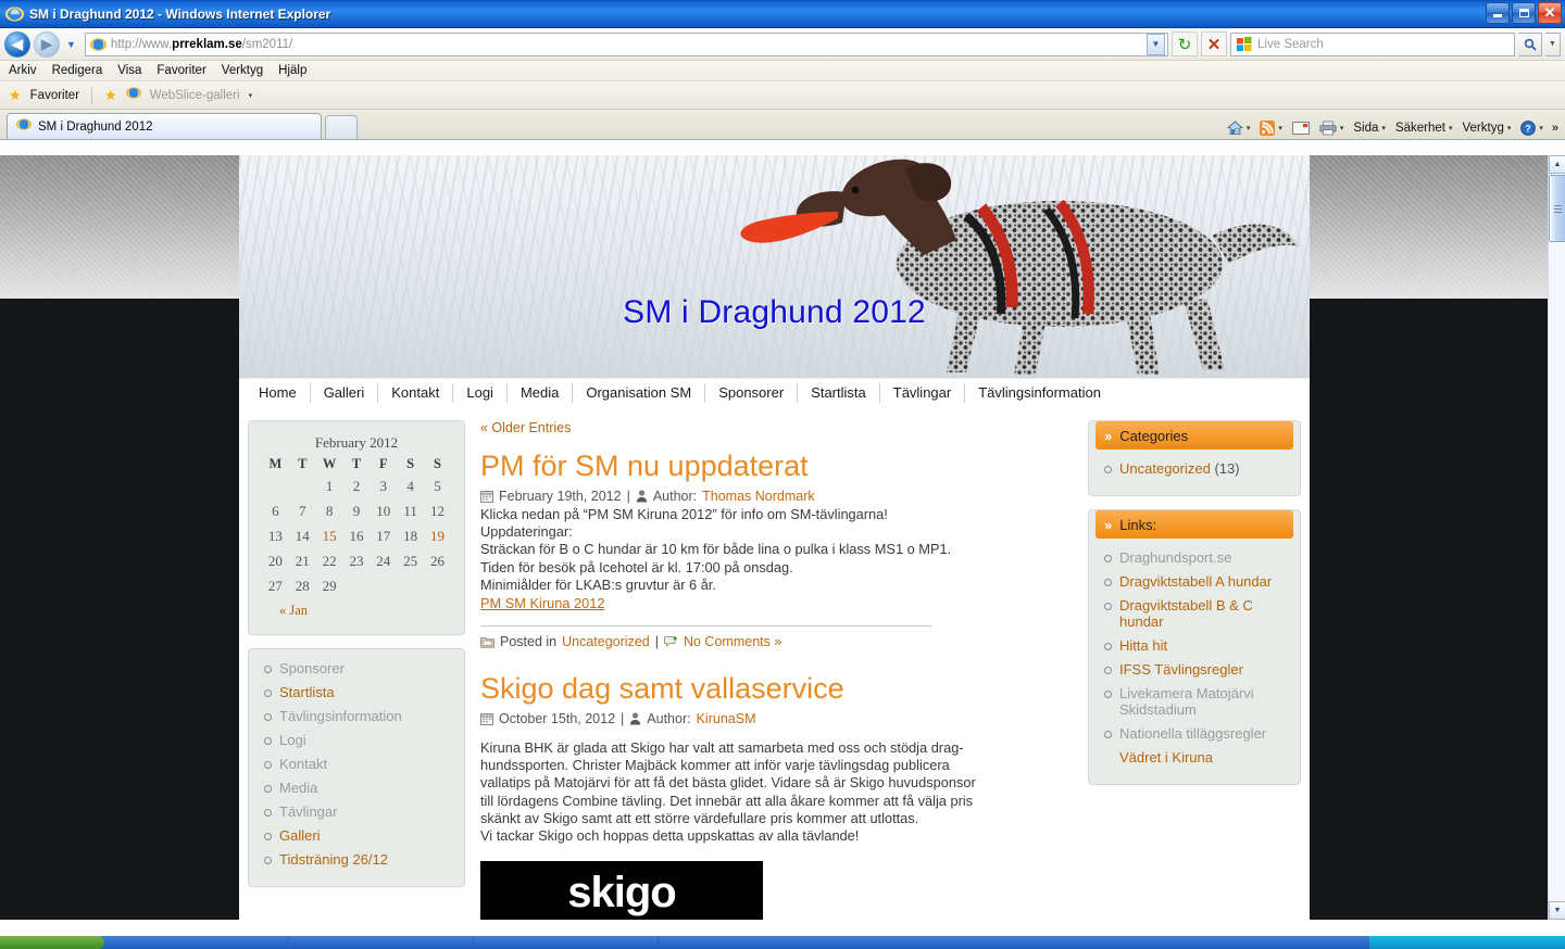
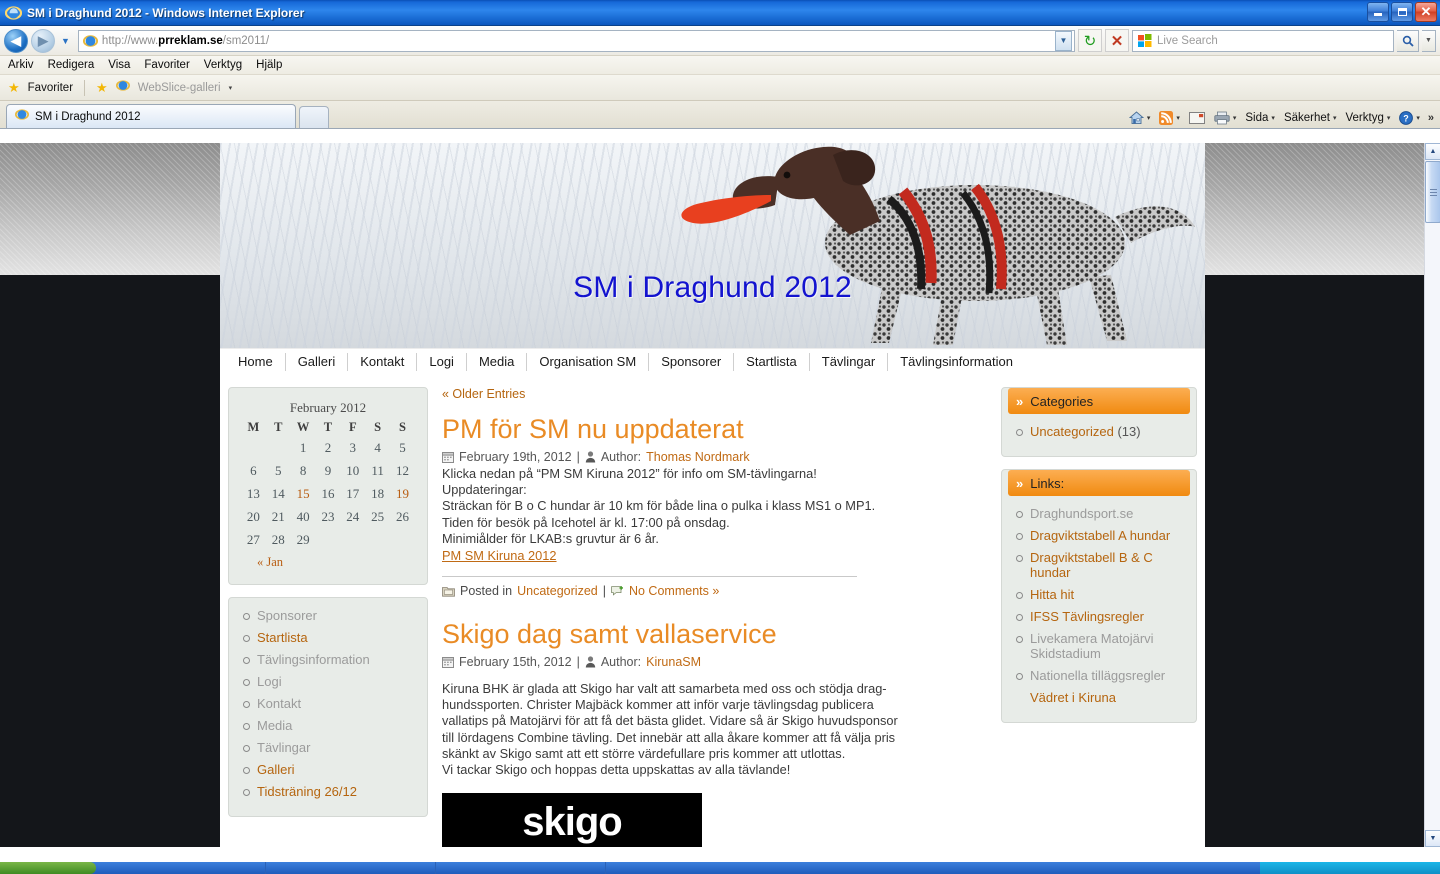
  SM i Draghund 2012 - Windows Internet Explorer
  ✕
  ◀
  ▶
  ▼
  http://www.prreklam.se/sm2011/
  ▼
  ↻
  ✕
  Live Search
  Arkiv
  Redigera
  Visa
  Favoriter
  Verktyg
  Hjälp
  ★
  Favoriter
  ★
  WebSlice-galleri
  SM i Draghund 2012
  Sida
  Säkerhet
  Verktyg
  ?
  »
  SM i Draghund 2012
  Home
  Galleri
  Kontakt
  Logi
  Media
  Organisation SM
  Sponsorer
  Startlista
  Tävlingar
  Tävlingsinformation
  February 2012
  M	T	W	T	F	S	S
  		1	2	3	4	5
- 6	7	8	9	10	11	12
+ 6	5	8	9	10	11	12
  13	14	15	16	17	18	19
- 20	21	22	23	24	25	26
+ 20	21	40	23	24	25	26
  27	28	29
  « Jan
  Sponsorer
  Startlista
  Tävlingsinformation
  Logi
  Kontakt
  Media
  Tävlingar
  Galleri
  Tidsträning 26/12
  « Older Entries
  PM för SM nu uppdaterat
  February 19th, 2012
  |
  Author:
  Thomas Nordmark
  Klicka nedan på “PM SM Kiruna 2012” för info om SM-tävlingarna!
  Uppdateringar:
  Sträckan för B o C hundar är 10 km för både lina o pulka i klass MS1 o MP1.
  Tiden för besök på Icehotel är kl. 17:00 på onsdag.
  Minimiålder för LKAB:s gruvtur är 6 år.
  PM SM Kiruna 2012
  Posted in
  Uncategorized
  |
  No Comments »
  Skigo dag samt vallaservice
- October 15th, 2012
+ February 15th, 2012
  |
  Author:
  KirunaSM
  Kiruna BHK är glada att Skigo har valt att samarbeta med oss och stödja drag-
  hundssporten. Christer Majbäck kommer att inför varje tävlingsdag publicera
  vallatips på Matojärvi för att få det bästa glidet. Vidare så är Skigo huvudsponsor
  till lördagens Combine tävling. Det innebär att alla åkare kommer att få välja pris
  skänkt av Skigo samt att ett större värdefullare pris kommer att utlottas.
  Vi tackar Skigo och hoppas detta uppskattas av alla tävlande!
  skigo
  »
  Categories
  Uncategorized (13)
  »
  Links:
  Draghundsport.se
  Dragviktstabell A hundar
  Dragviktstabell B & C hundar
  Hitta hit
  IFSS Tävlingsregler
  Livekamera Matojärvi Skidstadium
  Nationella tilläggsregler
  Vädret i Kiruna
